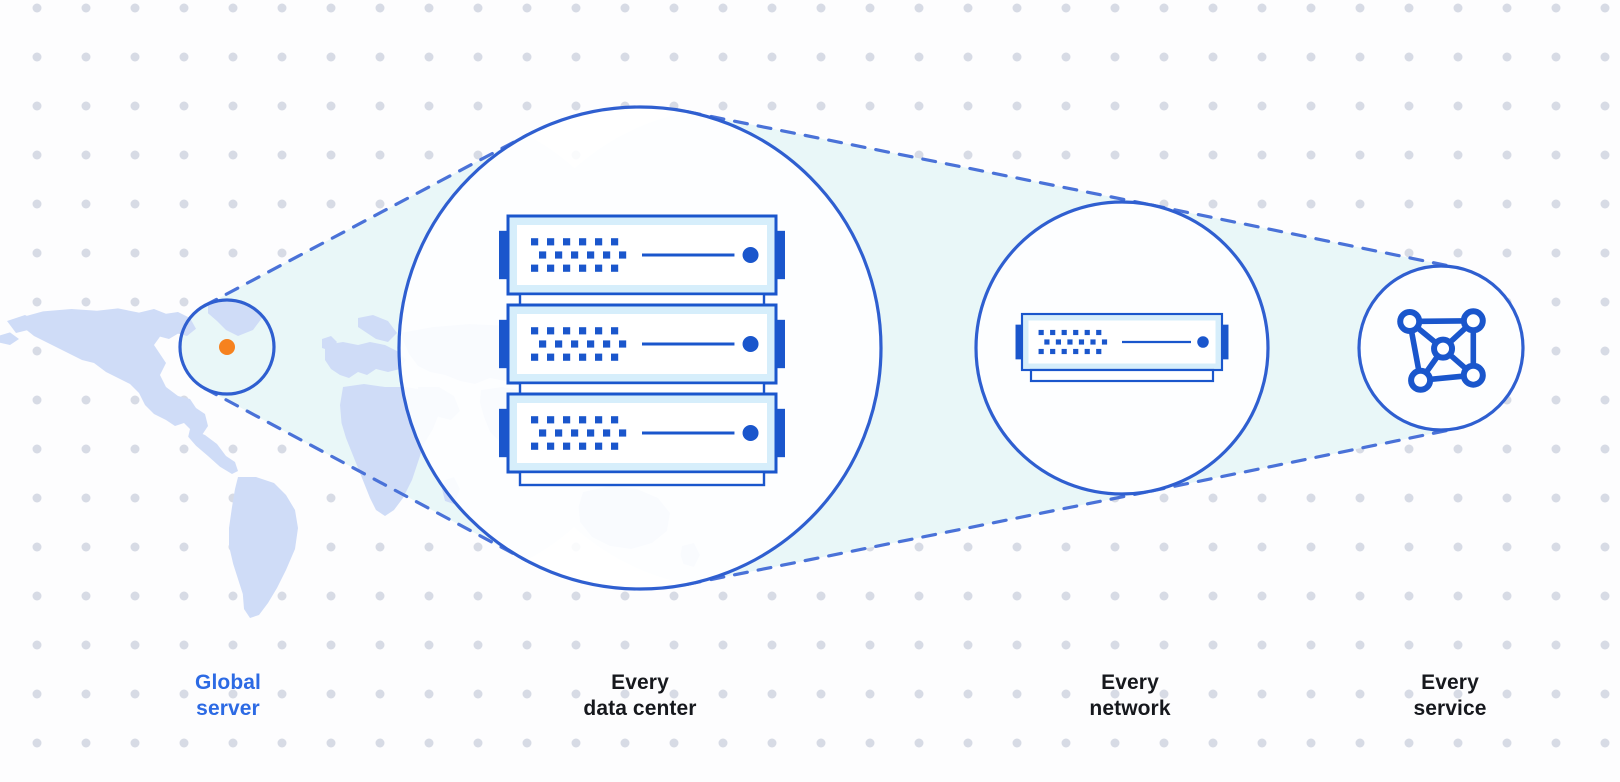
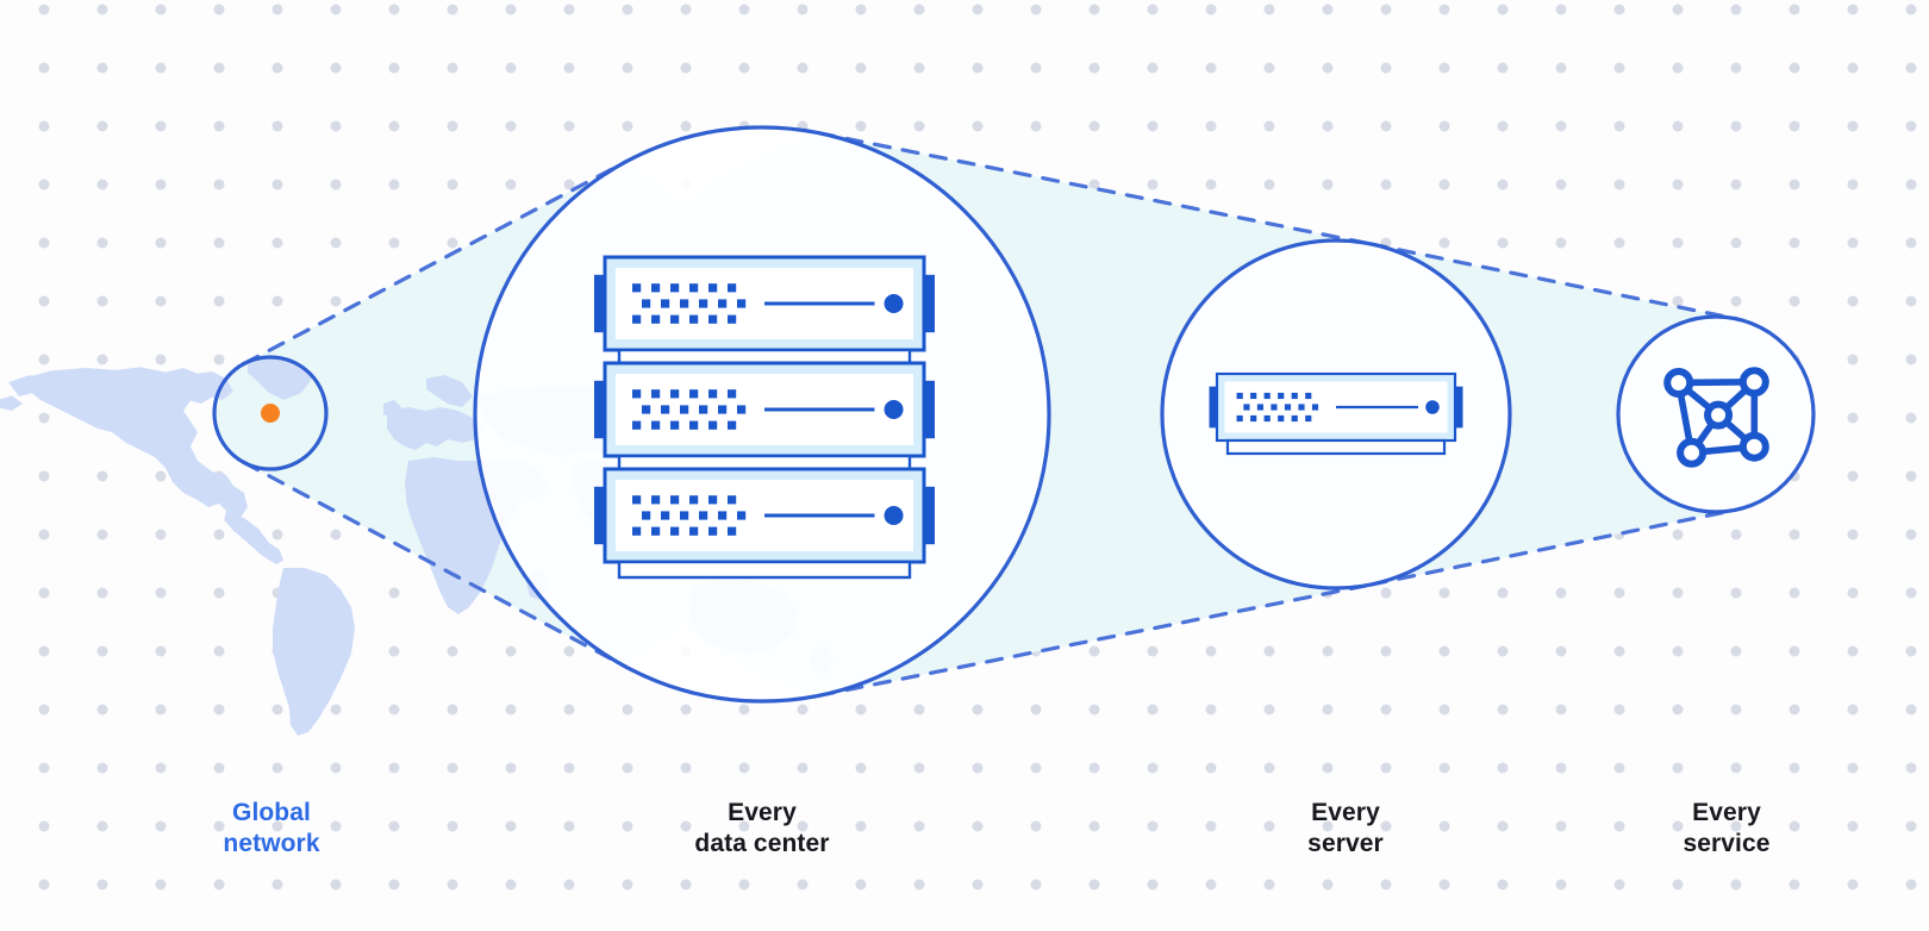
  Global
- server
+ network
  Every
  data center
  Every
- network
+ server
  Every
  service
